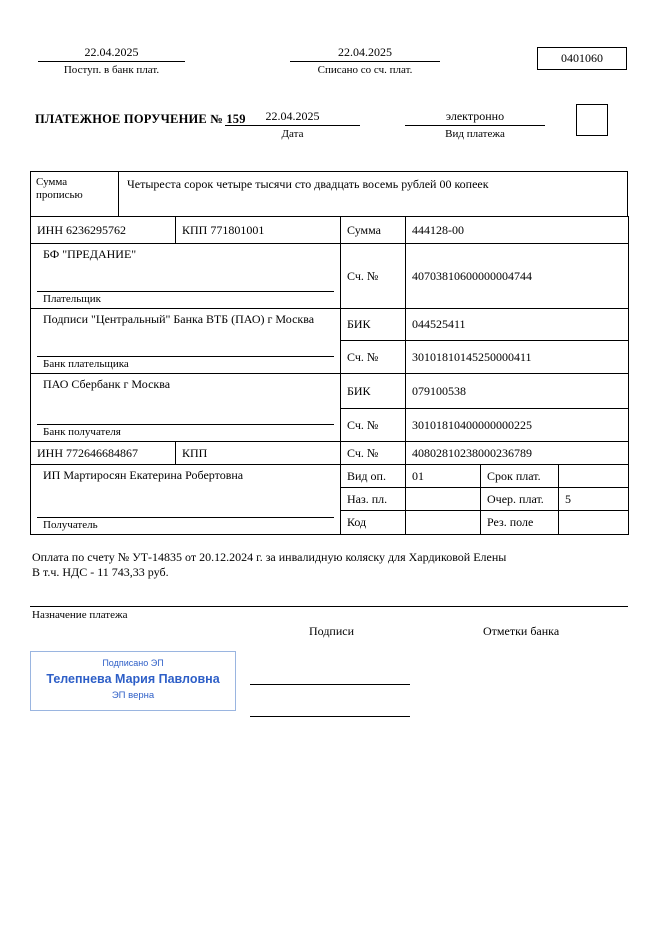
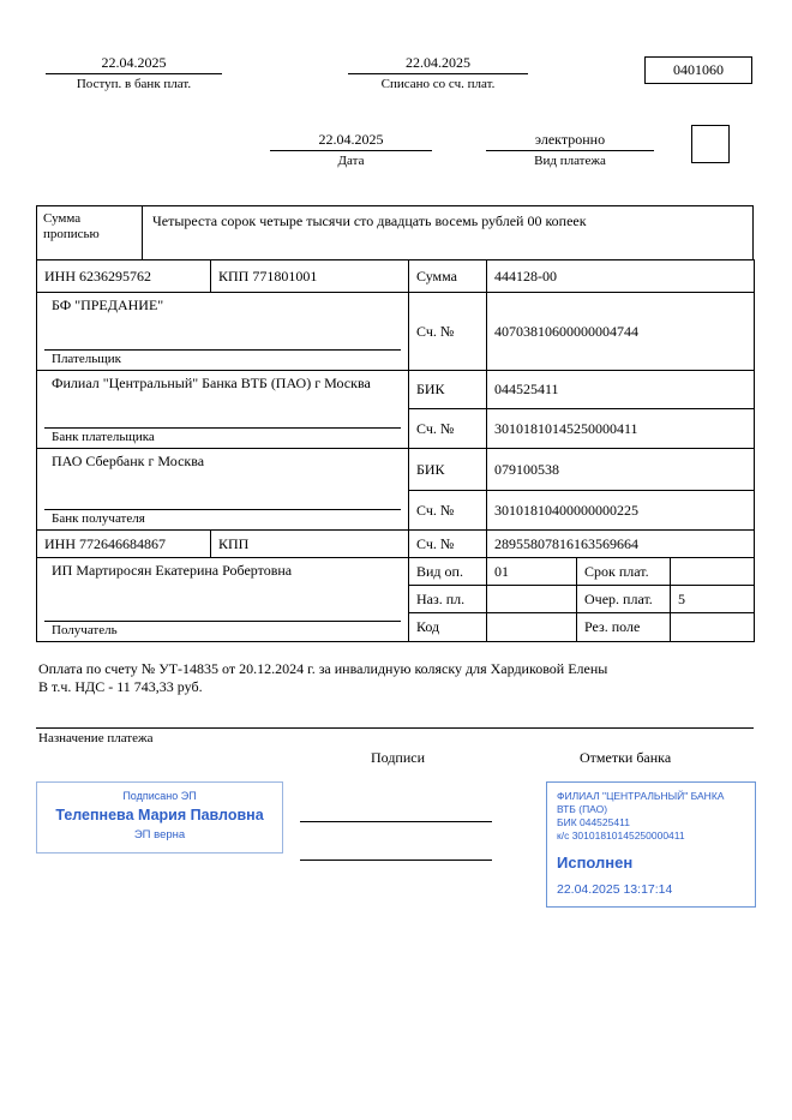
  22.04.2025
  Поступ. в банк плат.
  22.04.2025
  Списано со сч. плат.
  0401060
- ПЛАТЕЖНОЕ ПОРУЧЕНИЕ № 159
  22.04.2025
  Дата
  электронно
  Вид платежа
  Сумма
  прописью
  Четыреста сорок четыре тысячи сто двадцать восемь рублей 00 копеек
  ИНН 6236295762	КПП 771801001	Сумма	444128-00
  БФ "ПРЕДАНИЕ" Плательщик	Сч. №	40703810600000004744
- Подписи "Центральный" Банка ВТБ (ПАО) г Москва Банк плательщика	БИК	044525411
+ Филиал "Центральный" Банка ВТБ (ПАО) г Москва Банк плательщика	БИК	044525411
  Сч. №	30101810145250000411
  ПАО Сбербанк г Москва Банк получателя	БИК	079100538
  Сч. №	30101810400000000225
- ИНН 772646684867	КПП	Сч. №	40802810238000236789
+ ИНН 772646684867	КПП	Сч. №	28955807816163569664
  ИП Мартиросян Екатерина Робертовна Получатель	Вид оп.	01	Срок плат.
  Наз. пл.		Очер. плат.	5
  Код		Рез. поле
  Оплата по счету № УТ-14835 от 20.12.2024 г. за инвалидную коляску для Хардиковой Елены
  В т.ч. НДС - 11 743,33 руб.
  Назначение платежа
  Подписи
  Отметки банка
  Подписано ЭП
  Телепнева Мария Павловна
  ЭП верна
+ ФИЛИАЛ "ЦЕНТРАЛЬНЫЙ" БАНКА
+ ВТБ (ПАО)
+ БИК 044525411
+ к/с 30101810145250000411
+ Исполнен
+ 22.04.2025 13:17:14
